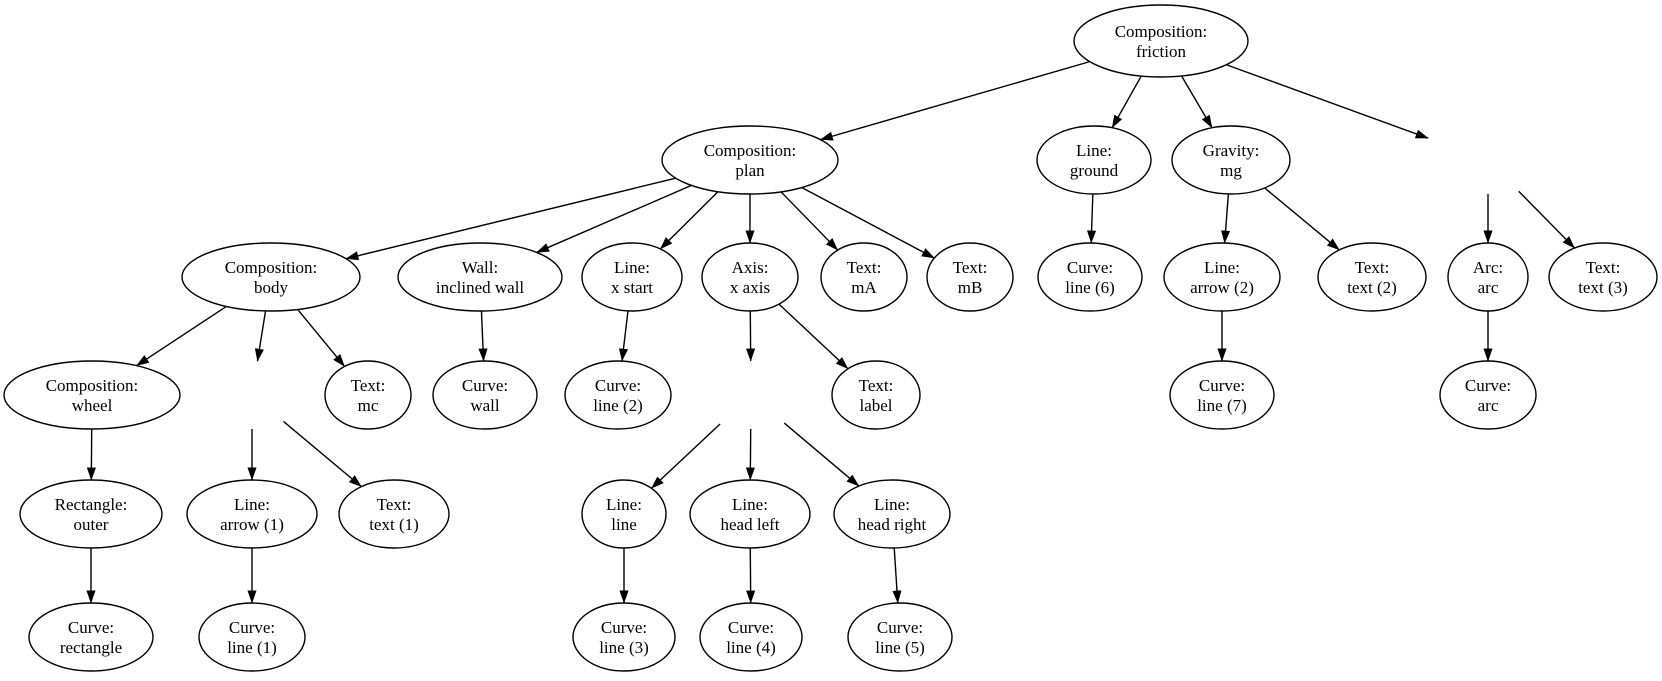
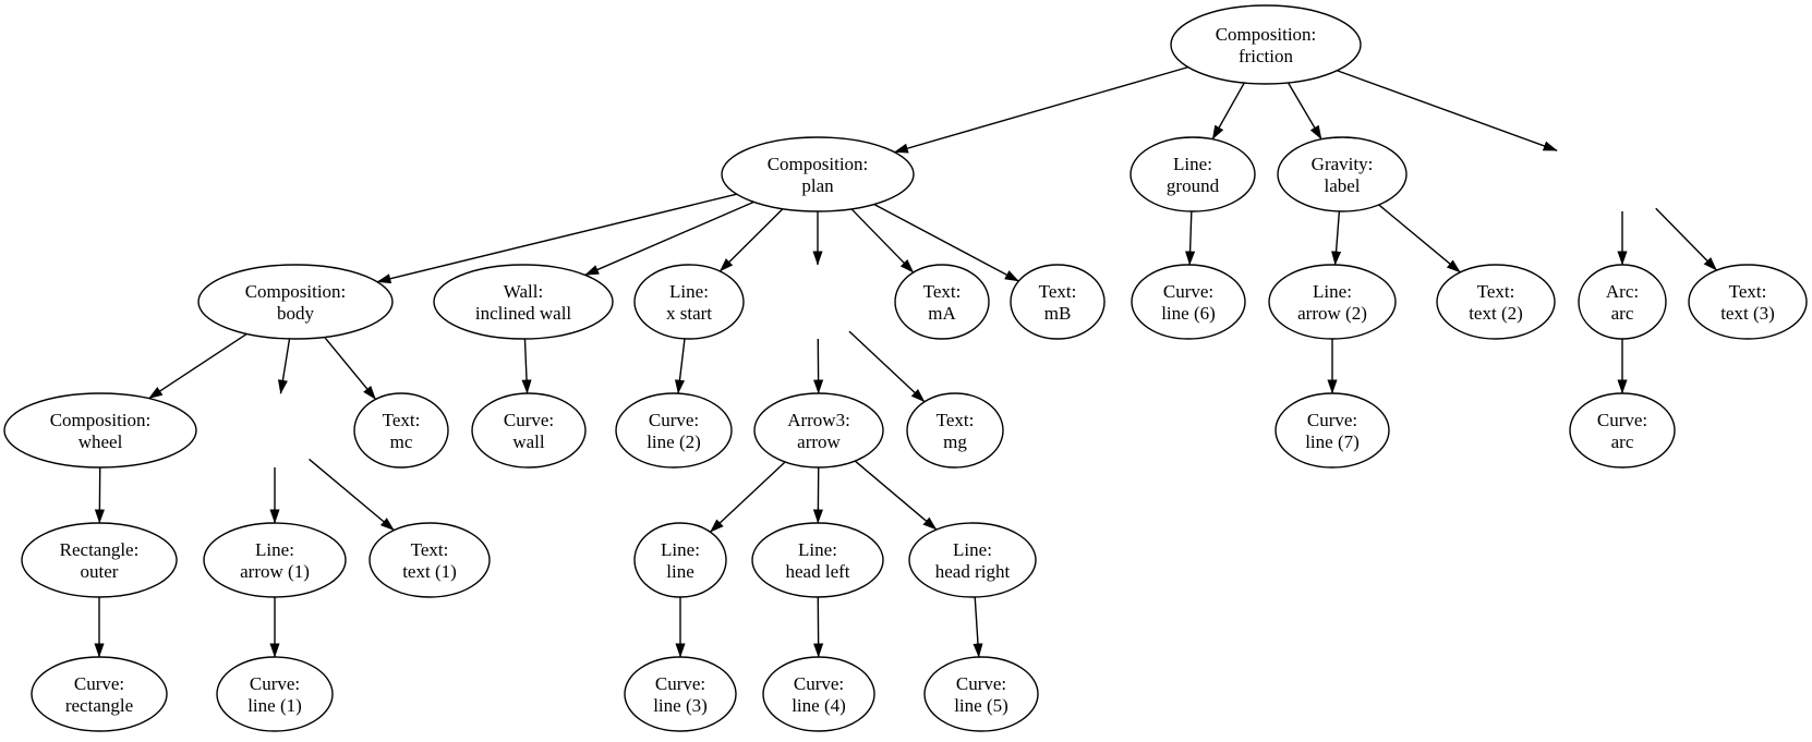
  Composition:
  friction
  Composition:
  plan
  Line:
  ground
  Gravity:
- mg
+ label
  Composition:
  body
  Wall:
  inclined wall
  Line:
  x start
- Axis:
- x axis
  Text:
  mA
  Text:
  mB
  Curve:
  line (6)
  Line:
  arrow (2)
  Text:
  text (2)
  Arc:
  arc
  Text:
  text (3)
  Composition:
  wheel
  Text:
  mc
  Curve:
  wall
  Curve:
  line (2)
+ Arrow3:
+ arrow
  Text:
- label
+ mg
  Curve:
  line (7)
  Curve:
  arc
  Rectangle:
  outer
  Line:
  arrow (1)
  Text:
  text (1)
  Line:
  line
  Line:
  head left
  Line:
  head right
  Curve:
  rectangle
  Curve:
  line (1)
  Curve:
  line (3)
  Curve:
  line (4)
  Curve:
  line (5)
